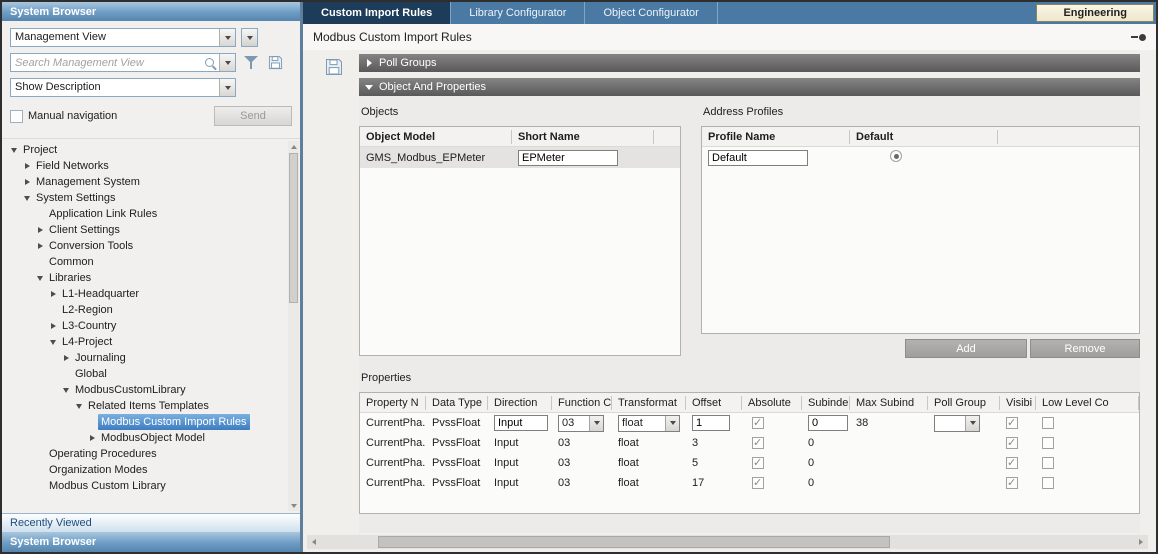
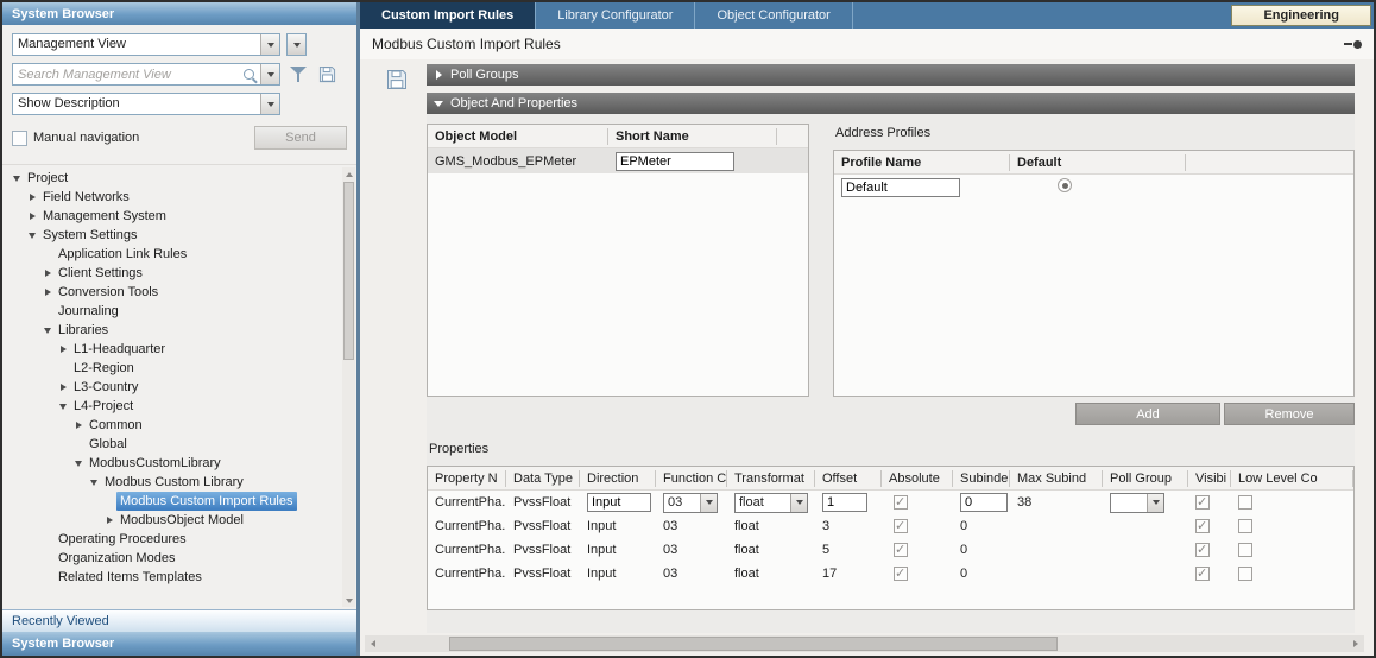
  System Browser
  Management View
  Search Management View
  Show Description
  Manual navigation
  Send
  Project
  Field Networks
  Management System
  System Settings
  Application Link Rules
  Client Settings
  Conversion Tools
- Common
+ Journaling
  Libraries
  L1-Headquarter
  L2-Region
  L3-Country
  L4-Project
- Journaling
+ Common
  Global
  ModbusCustomLibrary
- Related Items Templates
+ Modbus Custom Library
  Modbus Custom Import Rules
  ModbusObject Model
  Operating Procedures
  Organization Modes
- Modbus Custom Library
+ Related Items Templates
  Recently Viewed
  System Browser
  Custom Import Rules
  Library Configurator
  Object Configurator
  Engineering
  Modbus Custom Import Rules
  Poll Groups
  Object And Properties
- Objects
  Object Model
  Short Name
  GMS_Modbus_EPMeter
  EPMeter
  Address Profiles
  Profile Name
  Default
  Default
  Add
  Remove
  Properties
  Property N
  Data Type
  Direction
  Function C
  Transformat
  Offset
  Absolute
  Subinde
  Max Subind
  Poll Group
  Visibi
  Low Level Co
  CurrentPha.
  PvssFloat
  Input
  03
  float
  1
  0
  38
  CurrentPha.
  PvssFloat
  Input
  03
  float
  3
  0
  CurrentPha.
  PvssFloat
  Input
  03
  float
  5
  0
  CurrentPha.
  PvssFloat
  Input
  03
  float
  17
  0
